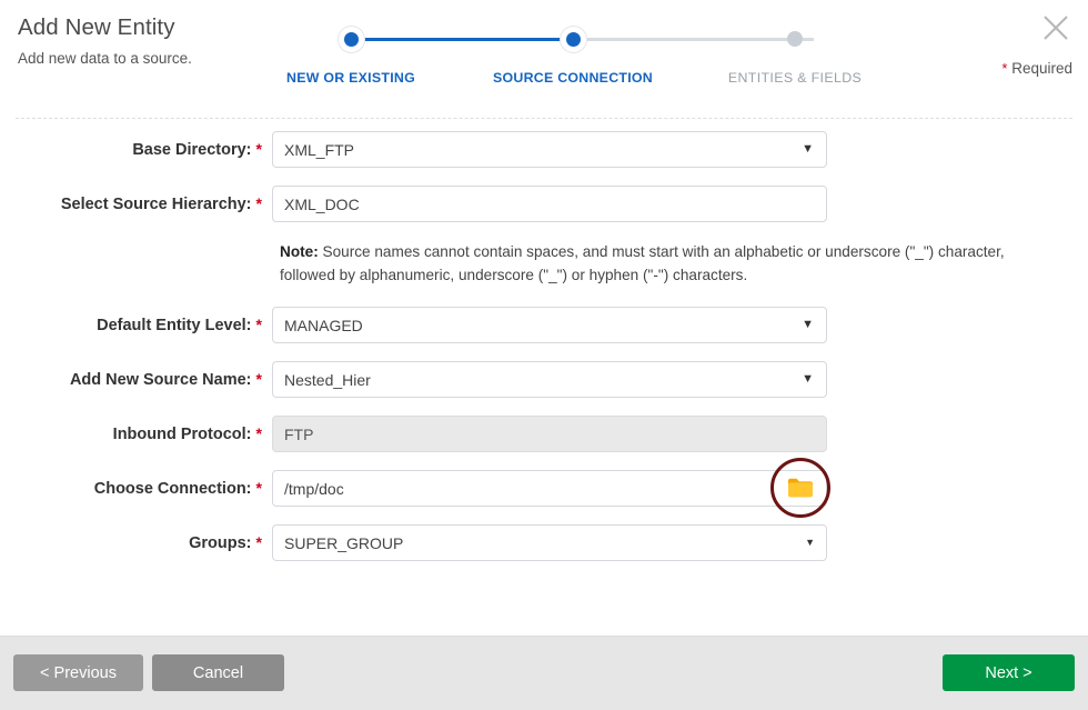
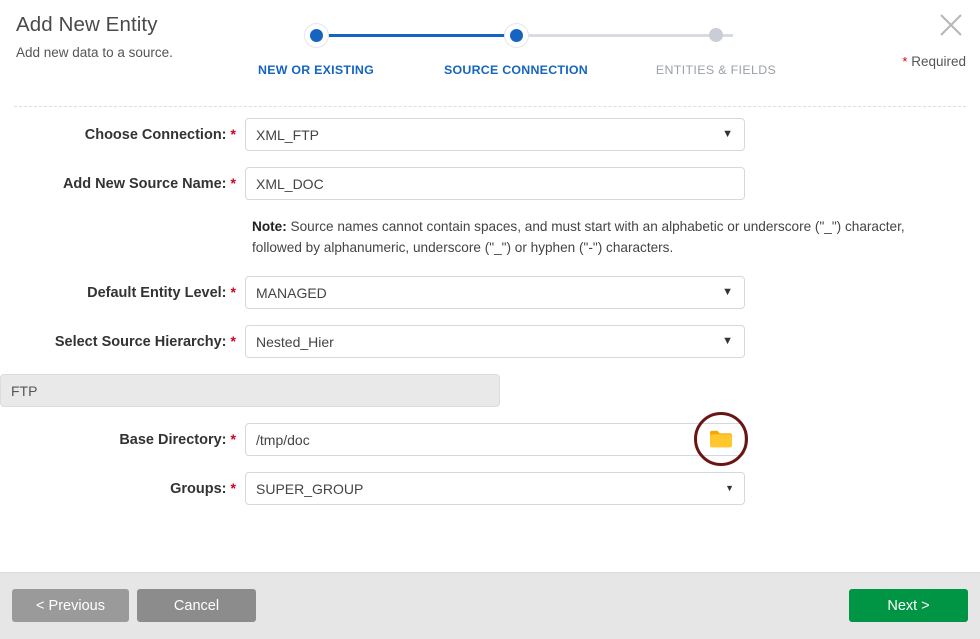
  Add New Entity
  Add new data to a source.
  NEW OR EXISTING
  SOURCE CONNECTION
  ENTITIES & FIELDS
  * Required
- Base Directory: *
+ Choose Connection: *
  XML_FTP
  ▼
- Select Source Hierarchy: *
+ Add New Source Name: *
  XML_DOC
  Note: Source names cannot contain spaces, and must start with an alphabetic or underscore ("_") character, followed by alphanumeric, underscore ("_") or hyphen ("-") characters.
  Default Entity Level: *
  MANAGED
  ▼
- Add New Source Name: *
+ Select Source Hierarchy: *
  Nested_Hier
  ▼
- Inbound Protocol: *
  FTP
- Choose Connection: *
+ Base Directory: *
  /tmp/doc
  Groups: *
  SUPER_GROUP
  ▼
  < Previous
  Cancel
  Next >
